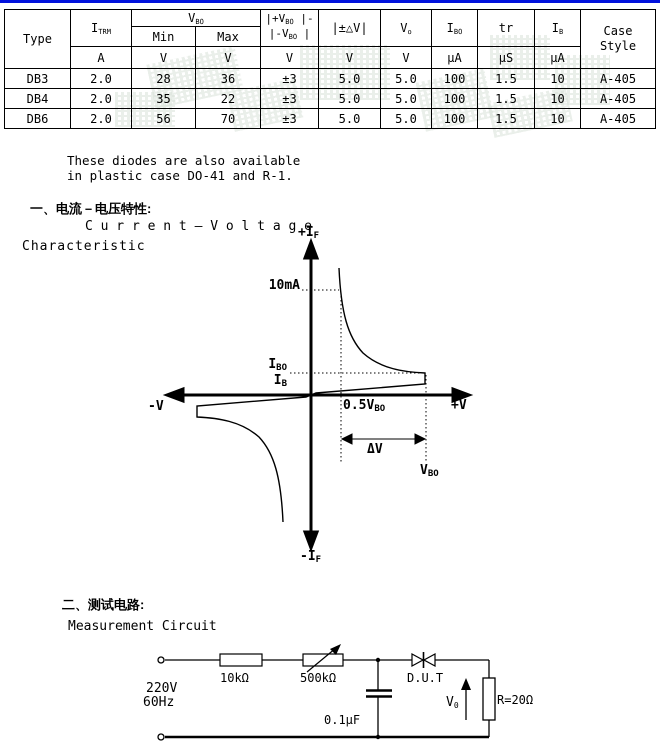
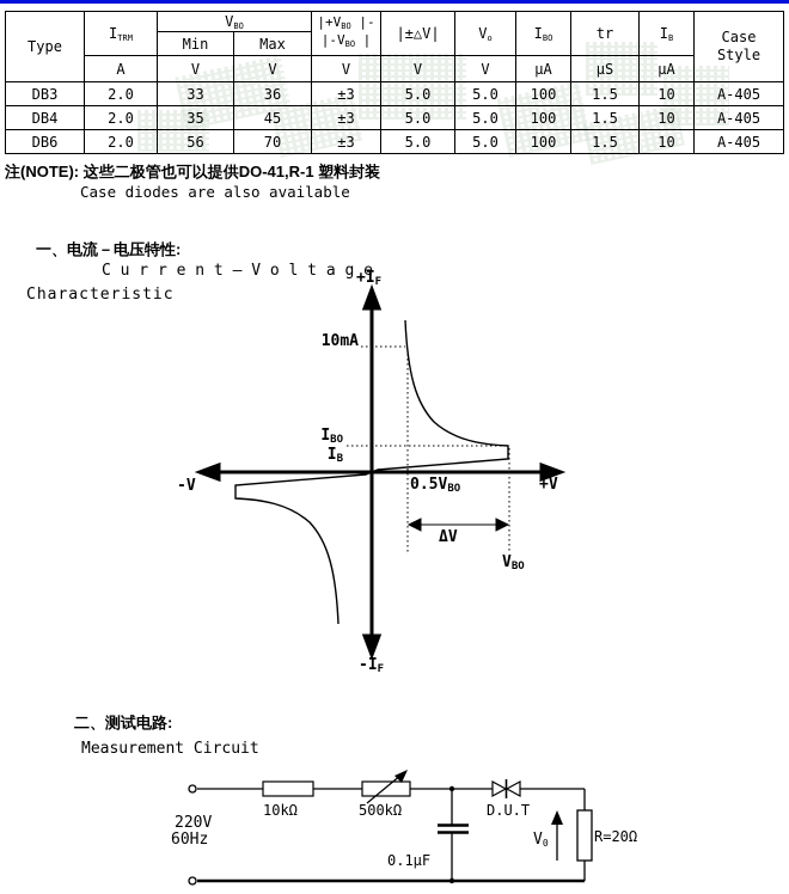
  Type	ITRM	VBO	|+VBO |- |-VBO |	|±△V|	Vo	IBO	tr	IB	Case Style
  Min	Max
  A	V	V	V	V	V	µA	µS	µA
- DB3	2.0	28	36	±3	5.0	5.0	100	1.5	10	A-405
+ DB3	2.0	33	36	±3	5.0	5.0	100	1.5	10	A-405
- DB4	2.0	35	22	±3	5.0	5.0	100	1.5	10	A-405
+ DB4	2.0	35	45	±3	5.0	5.0	100	1.5	10	A-405
  DB6	2.0	56	70	±3	5.0	5.0	100	1.5	10	A-405
+ 注(NOTE): 这些二极管也可以提供DO-41,R-1 塑料封装
- These diodes are also available
+ Case diodes are also available
- in plastic case DO-41 and R-1.
  一、电流－电压特性:
  C u r r e n t — V o l t a g e
  Characteristic
  +IF
  -IF
  -V
  +V
  10mA
  IBO
  IB
  0.5VBO
  ΔV
  VBO
  二、测试电路:
  Measurement Circuit
  220V
  60Hz
  10kΩ
  500kΩ
  D.U.T
  0.1µF
  V0
  R=20Ω
